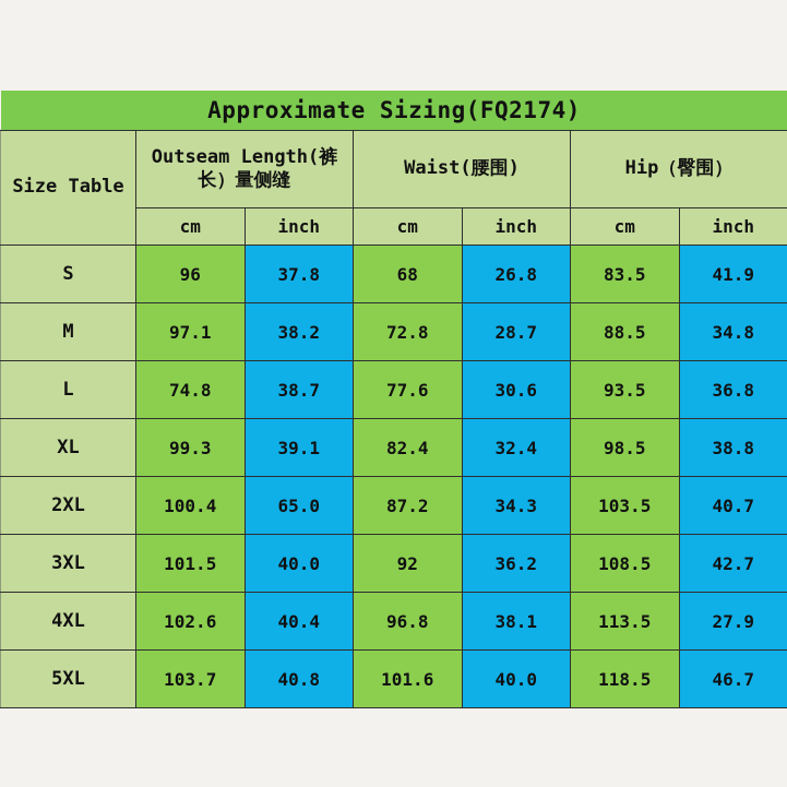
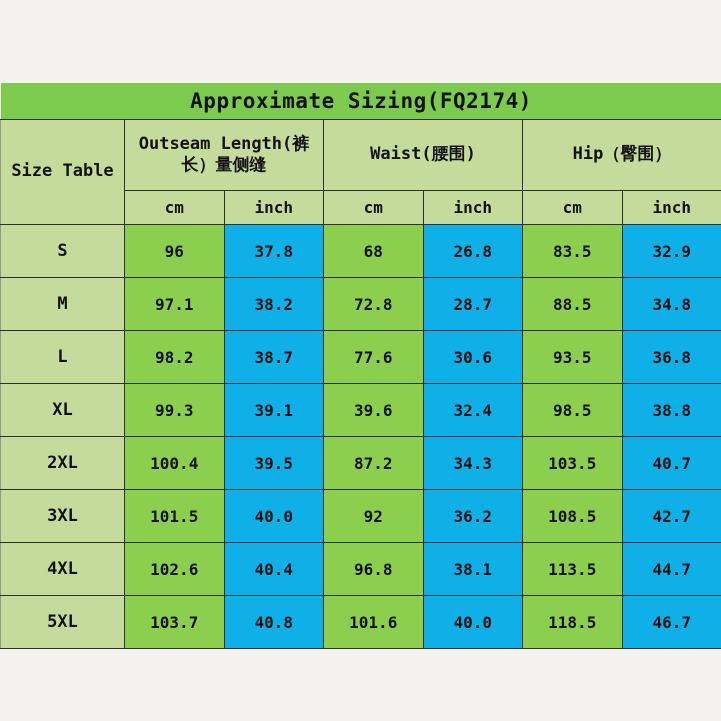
  Approximate Sizing(FQ2174)
  Size Table	Outseam Length(裤长）量侧缝	Waist(腰围)	Hip（臀围）
  cm	inch	cm	inch	cm	inch
- S	96	37.8	68	26.8	83.5	41.9
+ S	96	37.8	68	26.8	83.5	32.9
  M	97.1	38.2	72.8	28.7	88.5	34.8
- L	74.8	38.7	77.6	30.6	93.5	36.8
+ L	98.2	38.7	77.6	30.6	93.5	36.8
- XL	99.3	39.1	82.4	32.4	98.5	38.8
+ XL	99.3	39.1	39.6	32.4	98.5	38.8
- 2XL	100.4	65.0	87.2	34.3	103.5	40.7
+ 2XL	100.4	39.5	87.2	34.3	103.5	40.7
  3XL	101.5	40.0	92	36.2	108.5	42.7
- 4XL	102.6	40.4	96.8	38.1	113.5	27.9
+ 4XL	102.6	40.4	96.8	38.1	113.5	44.7
  5XL	103.7	40.8	101.6	40.0	118.5	46.7
